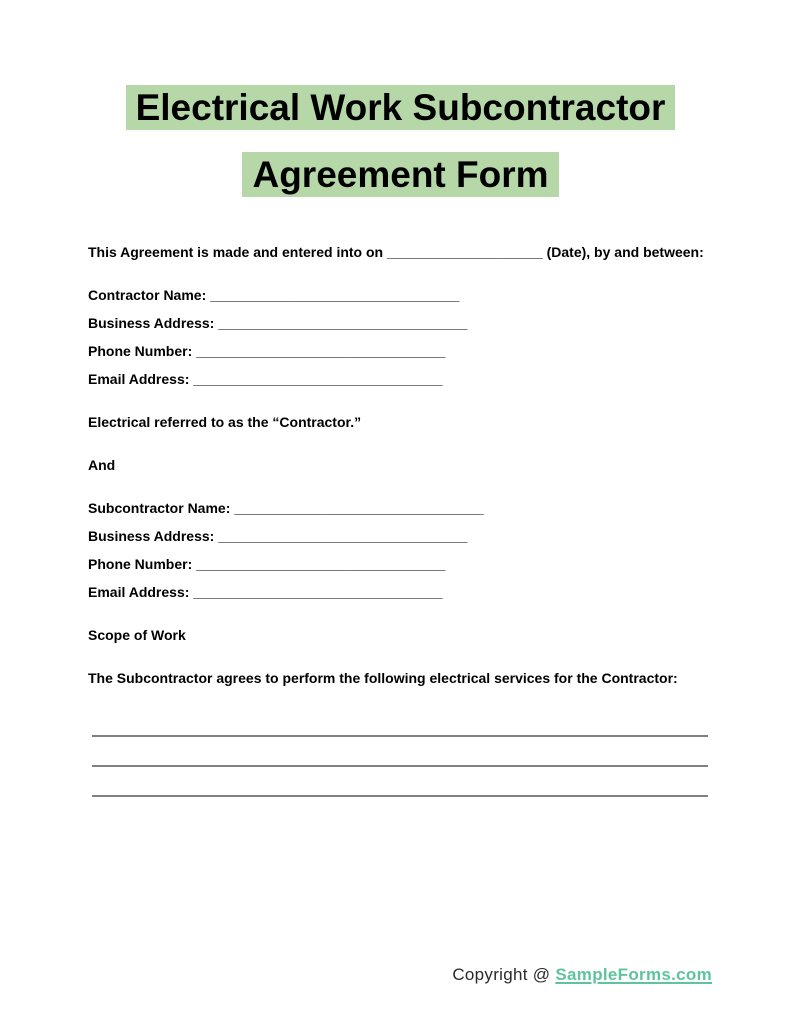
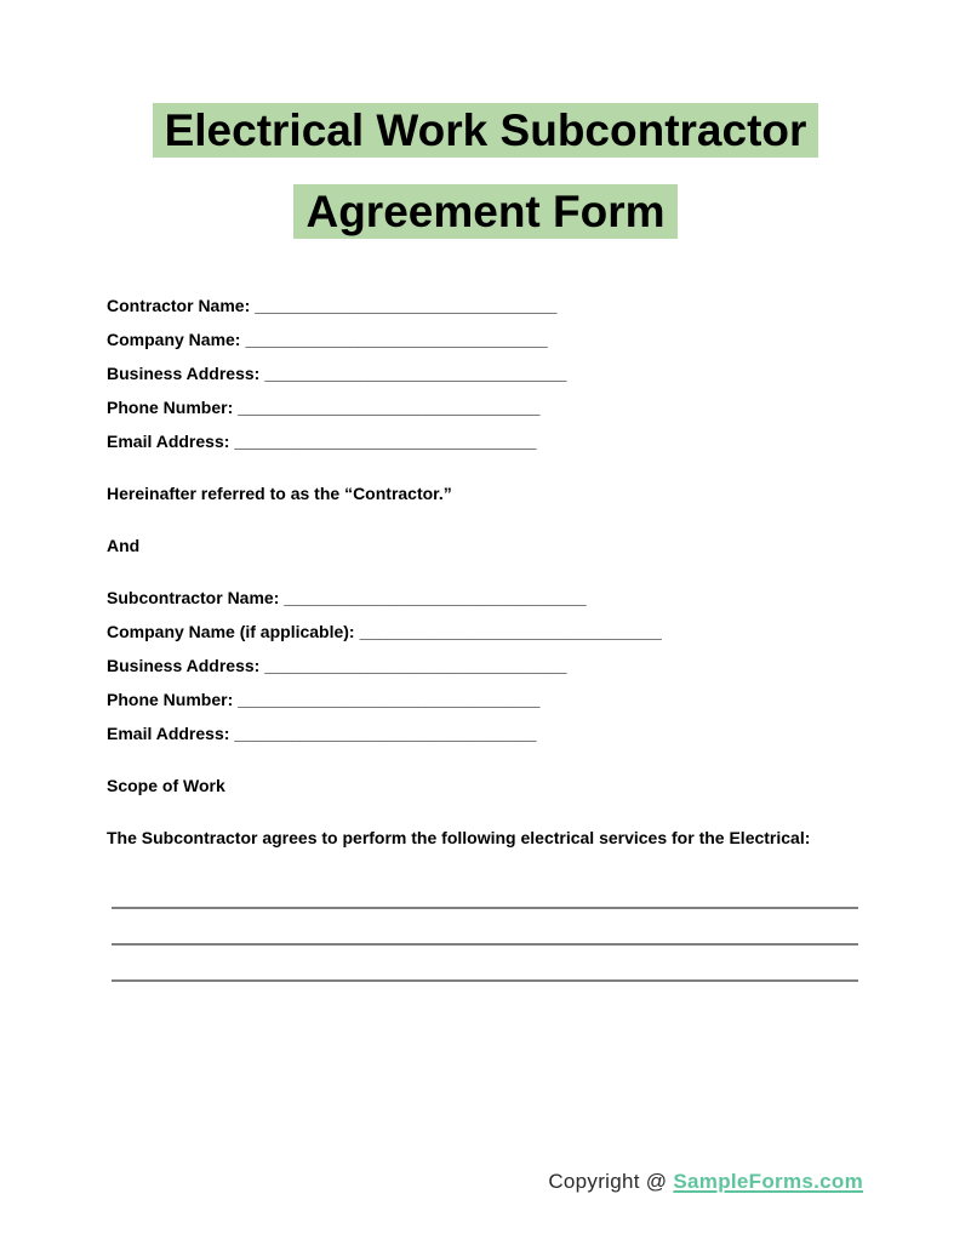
  Electrical Work Subcontractor
  Agreement Form
- This Agreement is made and entered into on ____________________ (Date), by and between:
  Contractor Name: ________________________________
+ Company Name: ________________________________
  Business Address: ________________________________
  Phone Number: ________________________________
  Email Address: ________________________________
- Electrical referred to as the “Contractor.”
+ Hereinafter referred to as the “Contractor.”
  And
  Subcontractor Name: ________________________________
+ Company Name (if applicable): ________________________________
  Business Address: ________________________________
  Phone Number: ________________________________
  Email Address: ________________________________
  Scope of Work
- The Subcontractor agrees to perform the following electrical services for the Contractor:
+ The Subcontractor agrees to perform the following electrical services for the Electrical:
  Copyright @ SampleForms.com
